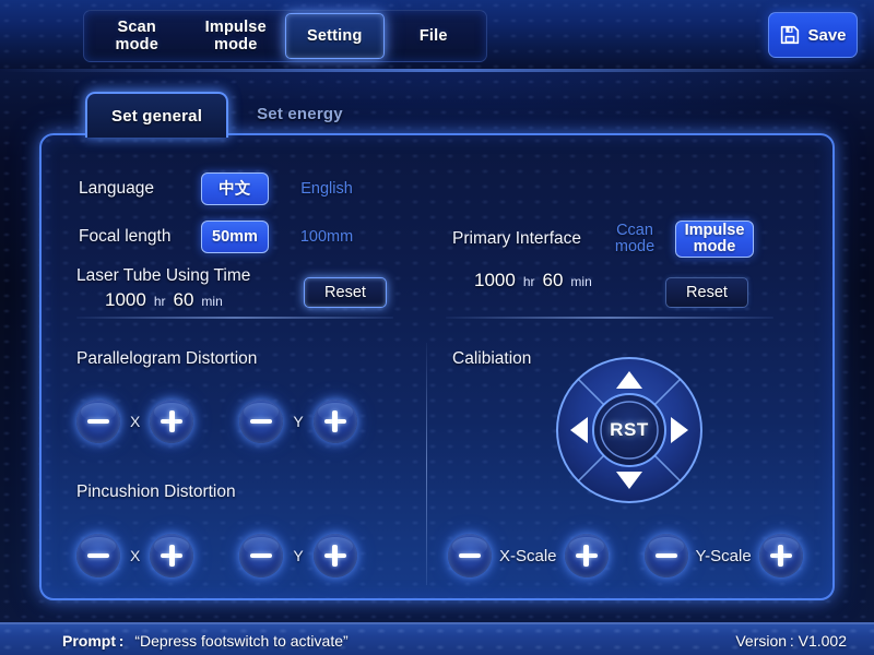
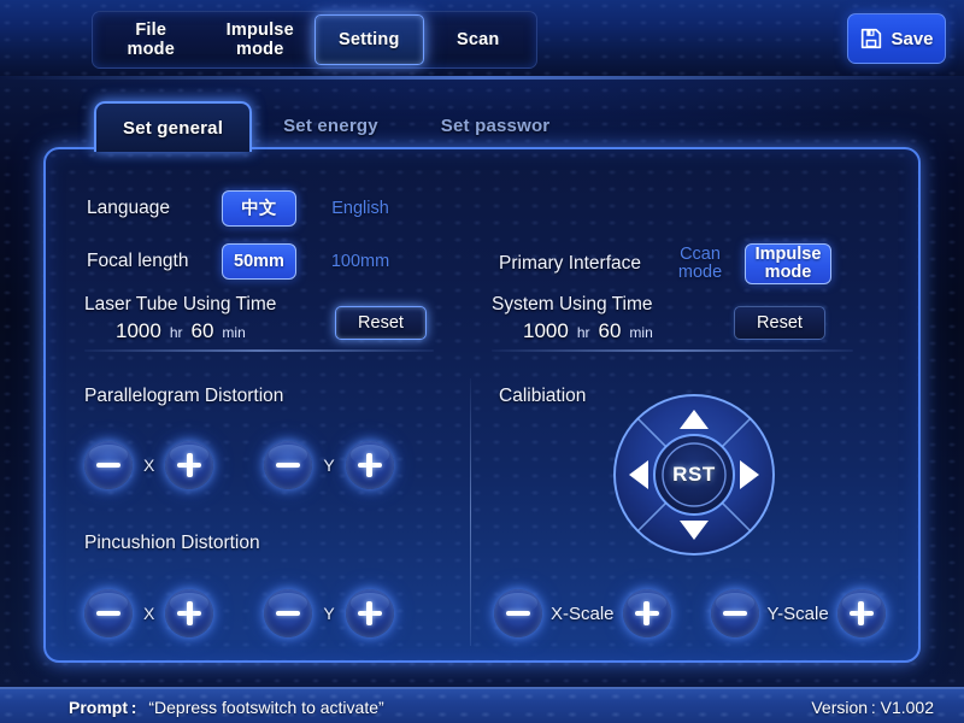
- Scan
+ File
  mode
  Impulse
  mode
  Setting
- File
+ Scan
  Save
  Set general
  Set energy
+ Set passwor
  Language
  中文
  English
  Focal length
  50mm
  100mm
  Primary Interface
  Ccan
  mode
  Impulse
  mode
  Laser Tube Using Time
  1000
  hr
  60
  min
  Reset
+ System Using Time
  1000
  hr
  60
  min
  Reset
  Parallelogram Distortion
  X
  Y
  Pincushion Distortion
  X
  Y
  Calibiation
  X-Scale
  Y-Scale
  RST
  Prompt : “Depress footswitch to activate”
  Version : V1.002
